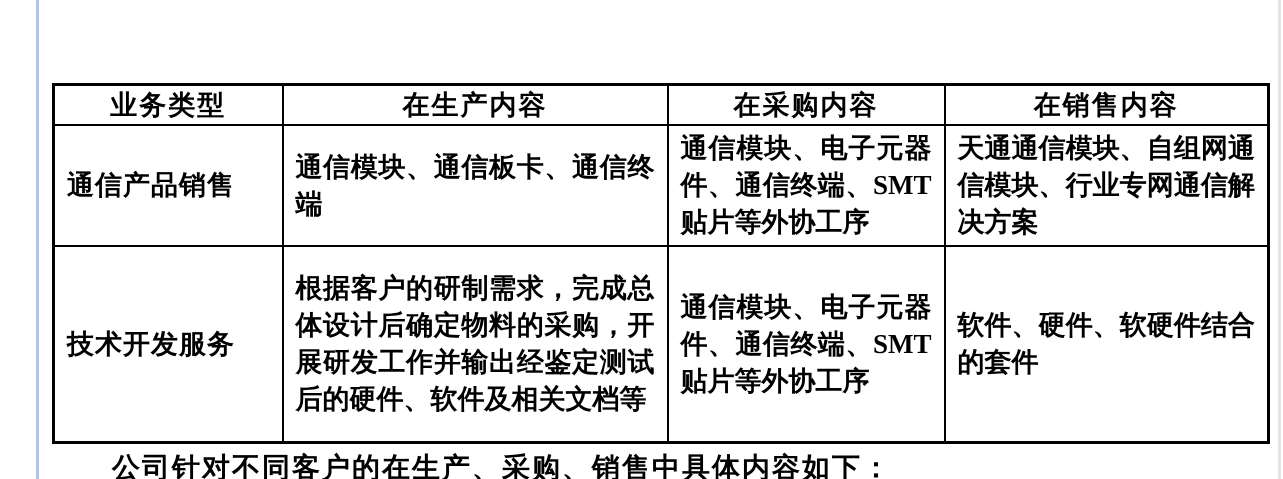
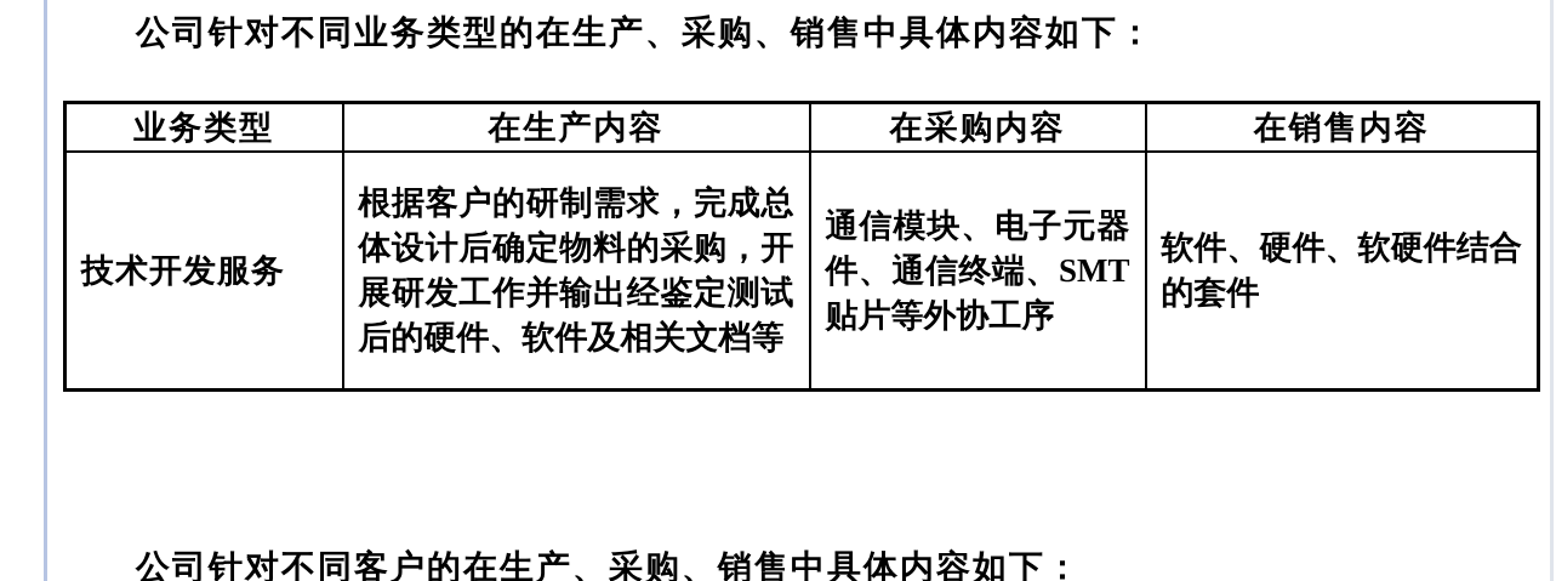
+ 公司针对不同业务类型的在生产、采购、销售中具体内容如下：
  业务类型	在生产内容	在采购内容	在销售内容
- 通信产品销售	通信模块、通信板卡、通信终端	通信模块、电子元器件、通信终端、SMT贴片等外协工序	天通通信模块、自组网通信模块、行业专网通信解决方案
  技术开发服务	根据客户的研制需求，完成总体设计后确定物料的采购，开展研发工作并输出经鉴定测试后的硬件、软件及相关文档等	通信模块、电子元器件、通信终端、SMT贴片等外协工序	软件、硬件、软硬件结合的套件
  公司针对不同客户的在生产、采购、销售中具体内容如下：
